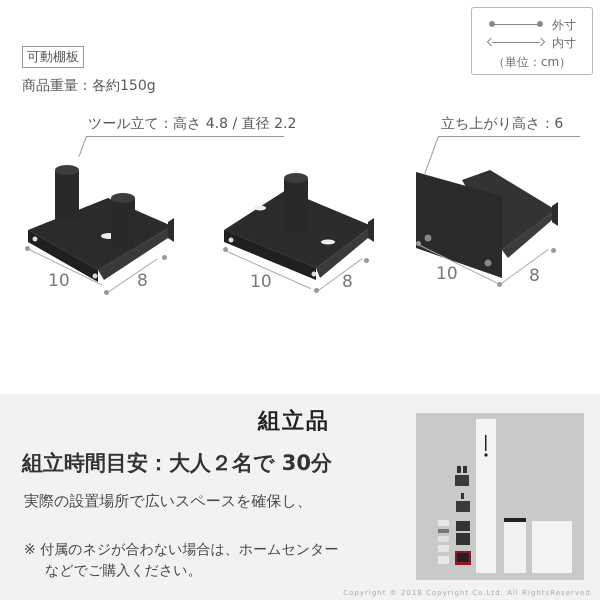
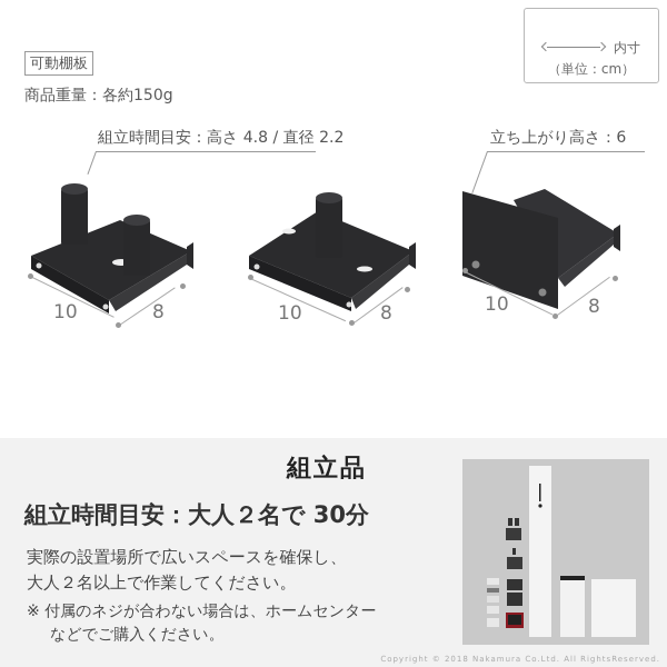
- 外寸
  内寸
  （単位：cm）
  可動棚板
  商品重量：各約150g
- ツール立て：高さ 4.8 / 直径 2.2
+ 組立時間目安：高さ 4.8 / 直径 2.2
  立ち上がり高さ：6
  10
  8
  10
  8
  10
  8
  組立品
  組立時間目安：大人２名で 30分
  実際の設置場所で広いスペースを確保し、
+ 大人２名以上で作業してください。
  ※ 付属のネジが合わない場合は、ホームセンター
  などでご購入ください。
- Copyright © 2018 Copyright Co.Ltd. All RightsReserved.
+ Copyright © 2018 Nakamura Co.Ltd. All RightsReserved.
